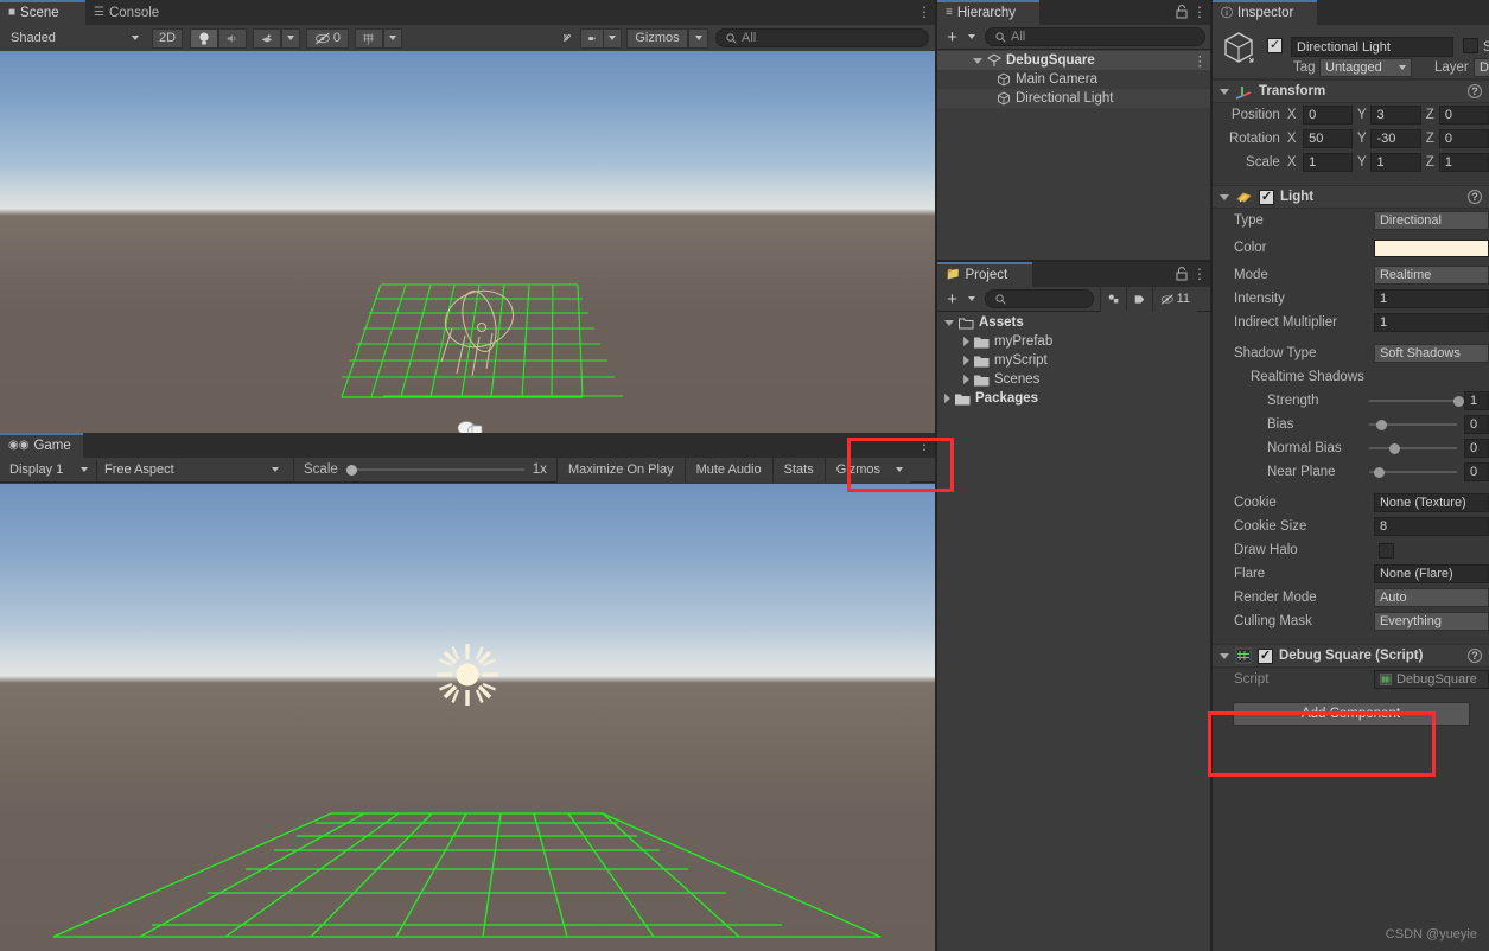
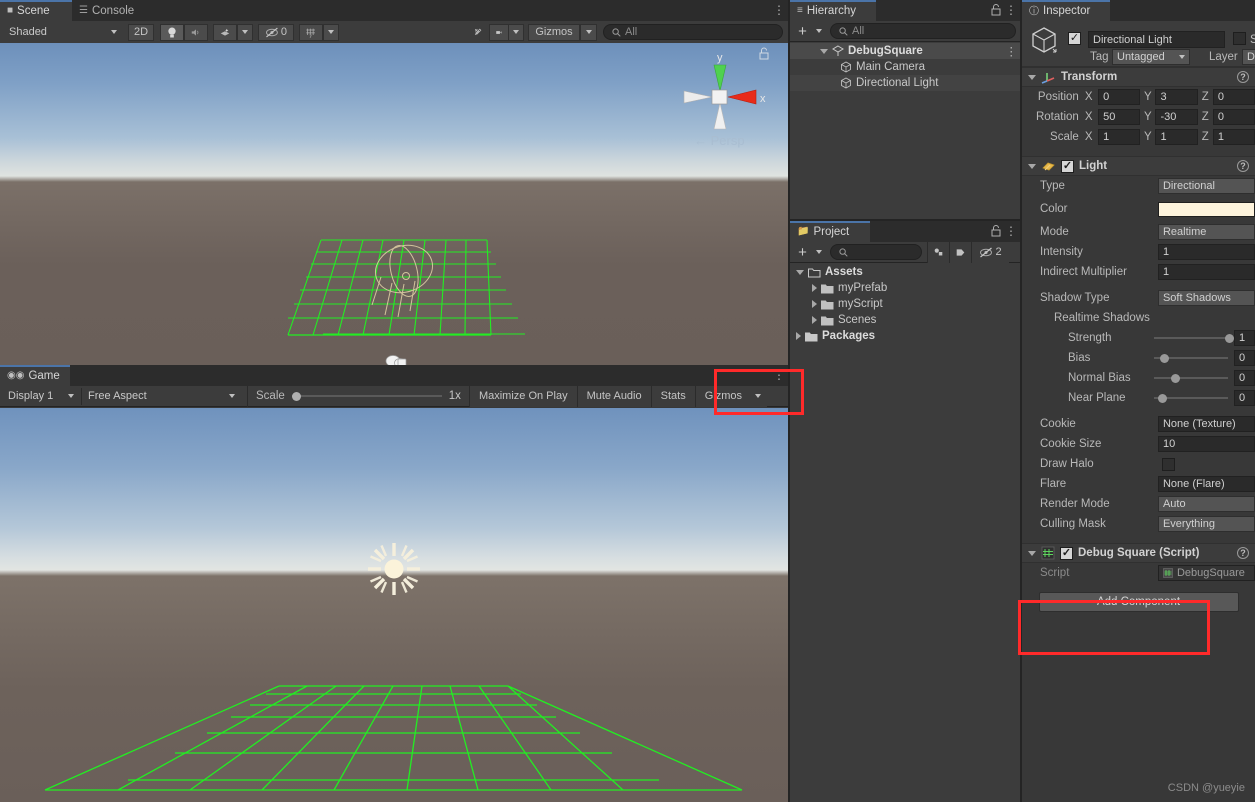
  ■
  Scene
  ☰
  Console
  ⋮
  Shaded
  2D
  0
  Gizmos
  All
+ y
+ x
  ◉◉
  Game
  ⋮
  Display 1
  Free Aspect
  Scale
  1x
  Maximize On Play
  Mute Audio
  Stats
  Gizmos
  ≡
  Hierarchy
  ⋮
  +
  All
  DebugSquare
  ⋮
  Main Camera
  Directional Light
  📁
  Project
  ⋮
  +
- 11
+ 2
  Assets
  myPrefab
  myScript
  Scenes
  Packages
  ⓘ
  Inspector
  ✓
  Directional Light
  S
  Tag
  Untagged
  Layer
  Transform
  ?
  Position
  X
  0
  Y
  3
  Z
  0
  Rotation
  X
  50
  Y
  -30
  Z
  0
  Scale
  X
  1
  Y
  1
  Z
  1
  ✓
  Light
  ?
  Type
  Directional
  Color
  Mode
  Realtime
  Intensity
  1
  Indirect Multiplier
  1
  Shadow Type
  Soft Shadows
  Realtime Shadows
  Strength
  1
  Bias
  0
  Normal Bias
  0
  Near Plane
  0
  Cookie
  None (Texture)
  Cookie Size
- 8
+ 10
  Draw Halo
  Flare
  None (Flare)
  Render Mode
  Auto
  Culling Mask
  Everything
  ✓
  Debug Square (Script)
  ?
  Script
  DebugSquare
  Add Component
  CSDN @yueyie
